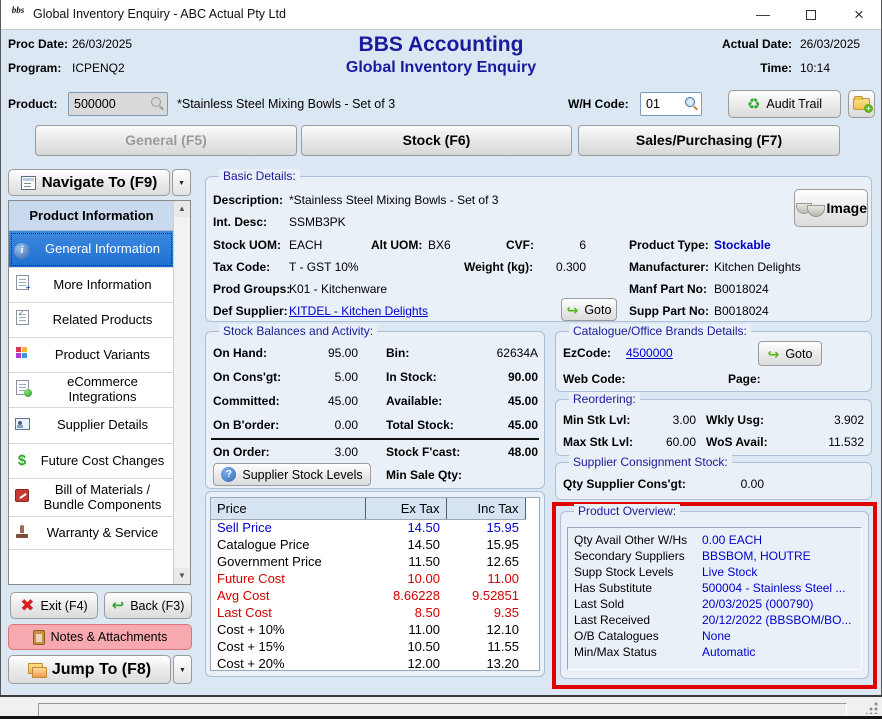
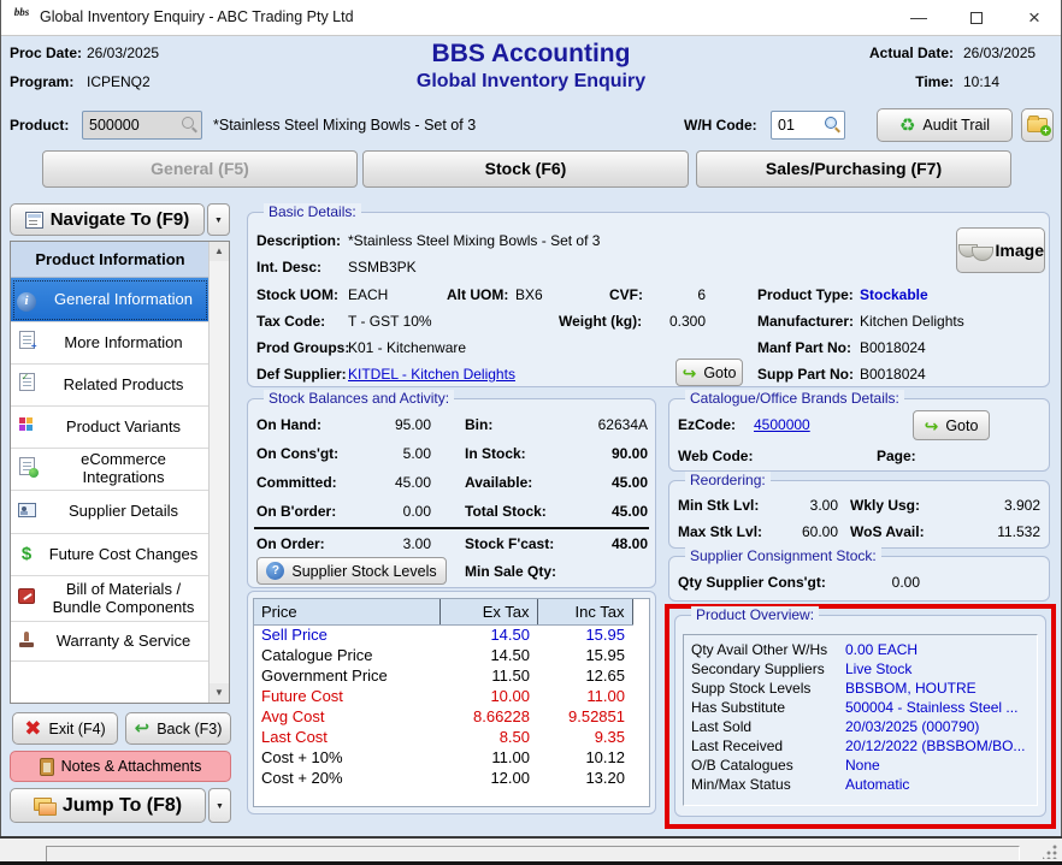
  bbs
- Global Inventory Enquiry - ABC Actual Pty Ltd
+ Global Inventory Enquiry - ABC Trading Pty Ltd
  —
  ×
  Proc Date:
  26/03/2025
  Program:
  ICPENQ2
  BBS Accounting
  Global Inventory Enquiry
  Actual Date:
  26/03/2025
  Time:
  10:14
  Product:
  500000
  *Stainless Steel Mixing Bowls - Set of 3
  W/H Code:
  01
  ♻
  Audit Trail
  +
  General (F5)
  Stock (F6)
  Sales/Purchasing (F7)
  Navigate To (F9)
  Product Information
  i
  General Information
  +
  More Information
  ✓
  Related Products
  Product Variants
  eCommerce Integrations
  Supplier Details
  $
  Future Cost Changes
  Bill of Materials / Bundle Components
  Warranty & Service
  ▲
  ▼
  ✖
  Exit (F4)
  ↩
  Back (F3)
  Notes & Attachments
  Jump To (F8)
  Basic Details:
  Description:
  *Stainless Steel Mixing Bowls - Set of 3
  Int. Desc:
  SSMB3PK
  Stock UOM:
  EACH
  Alt UOM:
  BX6
  CVF:
  6
  Product Type:
  Stockable
  Tax Code:
  T - GST 10%
  Weight (kg):
  0.300
  Manufacturer:
  Kitchen Delights
  Prod Groups:
  K01 - Kitchenware
  Manf Part No:
  B0018024
  Def Supplier:
  KITDEL - Kitchen Delights
  ↪
  Goto
  Supp Part No:
  B0018024
  Image
  Stock Balances and Activity:
  On Hand:
  95.00
  Bin:
  62634A
  On Cons'gt:
  5.00
  In Stock:
  90.00
  Committed:
  45.00
  Available:
  45.00
  On B'order:
  0.00
  Total Stock:
  45.00
  On Order:
  3.00
  Stock F'cast:
  48.00
  ?
  Supplier Stock Levels
  Min Sale Qty:
  Catalogue/Office Brands Details:
  EzCode:
  4500000
  ↪
  Goto
  Web Code:
  Page:
  Reordering:
  Min Stk Lvl:
  3.00
  Wkly Usg:
  3.902
  Max Stk Lvl:
  60.00
  WoS Avail:
  11.532
  Supplier Consignment Stock:
  Qty Supplier Cons'gt:
  0.00
  Price	Ex Tax	Inc Tax
  Sell Price	14.50	15.95
  Catalogue Price	14.50	15.95
  Government Price	11.50	12.65
  Future Cost	10.00	11.00
  Avg Cost	8.66228	9.52851
  Last Cost	8.50	9.35
- Cost + 10%	11.00	12.10
+ Cost + 10%	11.00	10.12
- Cost + 15%	10.50	11.55
  Cost + 20%	12.00	13.20
  Product Overview:
  Qty Avail Other W/Hs
  0.00 EACH
  Secondary Suppliers
- BBSBOM, HOUTRE
+ Live Stock
  Supp Stock Levels
- Live Stock
+ BBSBOM, HOUTRE
  Has Substitute
  500004 - Stainless Steel ...
  Last Sold
  20/03/2025 (000790)
  Last Received
  20/12/2022 (BBSBOM/BO...
  O/B Catalogues
  None
  Min/Max Status
  Automatic
